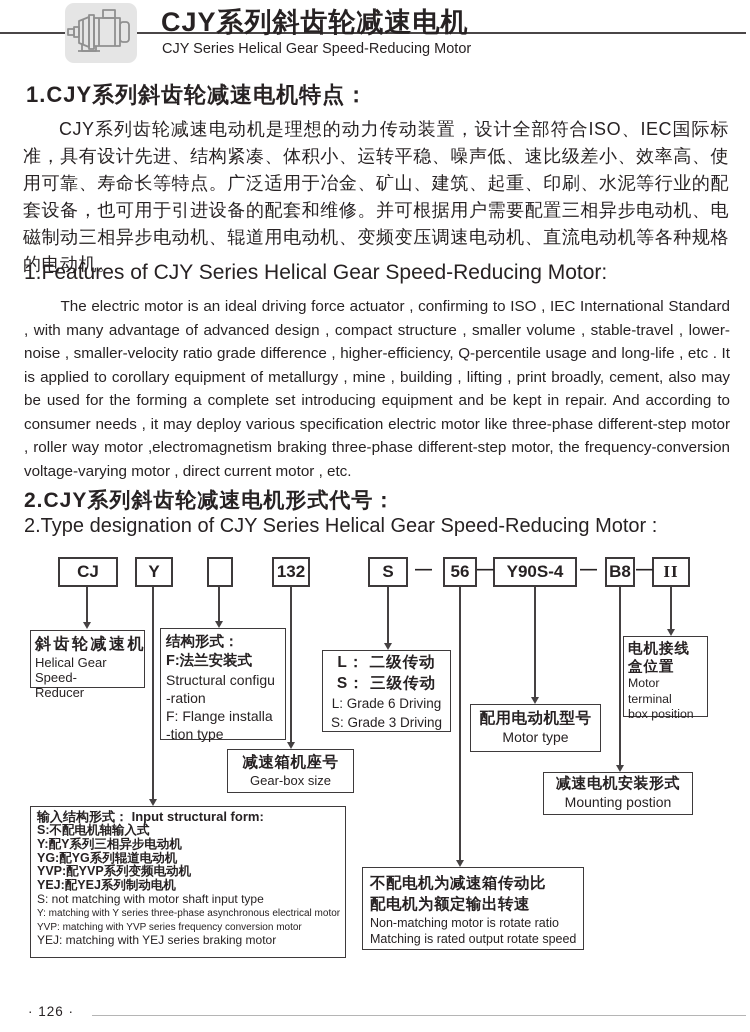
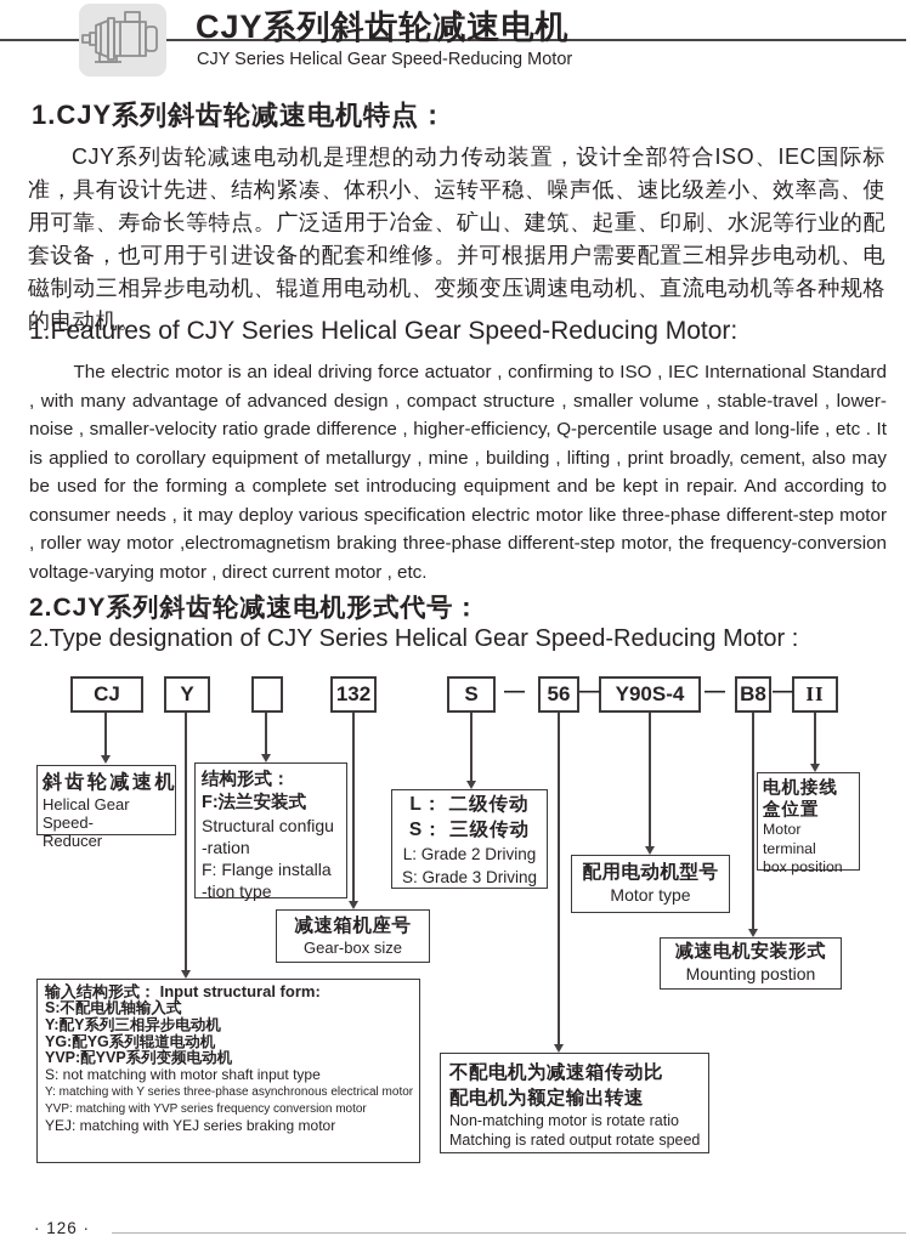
  CJY系列斜齿轮减速电机
  CJY Series Helical Gear Speed-Reducing Motor
  1.CJY系列斜齿轮减速电机特点：
  CJY系列齿轮减速电动机是理想的动力传动装置，设计全部符合ISO、IEC国际标准，具有设计先进、结构紧凑、体积小、运转平稳、噪声低、速比级差小、效率高、使用可靠、寿命长等特点。广泛适用于冶金、矿山、建筑、起重、印刷、水泥等行业的配套设备，也可用于引进设备的配套和维修。并可根据用户需要配置三相异步电动机、电磁制动三相异步电动机、辊道用电动机、变频变压调速电动机、直流电动机等各种规格的电动机。
  1.Features of CJY Series Helical Gear Speed-Reducing Motor:
  The electric motor is an ideal driving force actuator , confirming to ISO , IEC International Standard , with many advantage of advanced design , compact structure , smaller volume , stable-travel , lower-noise , smaller-velocity ratio grade difference , higher-efficiency, Q-percentile usage and long-life , etc . It is applied to corollary equipment of metallurgy , mine , building , lifting , print broadly, cement, also may be used for the forming a complete set introducing equipment and be kept in repair. And according to consumer needs , it may deploy various specification electric motor like three-phase different-step motor , roller way motor ,electromagnetism braking three-phase different-step motor, the frequency-conversion voltage-varying motor , direct current motor , etc.
  2.CJY系列斜齿轮减速电机形式代号：
  2.Type designation of CJY Series Helical Gear Speed-Reducing Motor :
  CJ
  Y
  132
  S
  56
  Y90S-4
  B8
  II
  —
  —
  —
  —
  斜齿轮减速机
  Helical Gear Speed-
  Reducer
  结构形式：
  F:法兰安装式
  Structural configu
  -ration
  F: Flange installa
  -tion type
  L： 二级传动
  S： 三级传动
- L: Grade 6 Driving
+ L: Grade 2 Driving
  S: Grade 3 Driving
  减速箱机座号
  Gear-box size
  配用电动机型号
  Motor type
  电机接线
  盒位置
  Motor terminal
  box position
  减速电机安装形式
  Mounting postion
  输入结构形式： Input structural form:
  S:不配电机轴输入式
  Y:配Y系列三相异步电动机
  YG:配YG系列辊道电动机
  YVP:配YVP系列变频电动机
- YEJ:配YEJ系列制动电机
  S: not matching with motor shaft input type
  Y: matching with Y series three-phase asynchronous electrical motor
  YVP: matching with YVP series frequency conversion motor
  YEJ: matching with YEJ series braking motor
  不配电机为减速箱传动比
  配电机为额定输出转速
  Non-matching motor is rotate ratio
  Matching is rated output rotate speed
  · 126 ·
